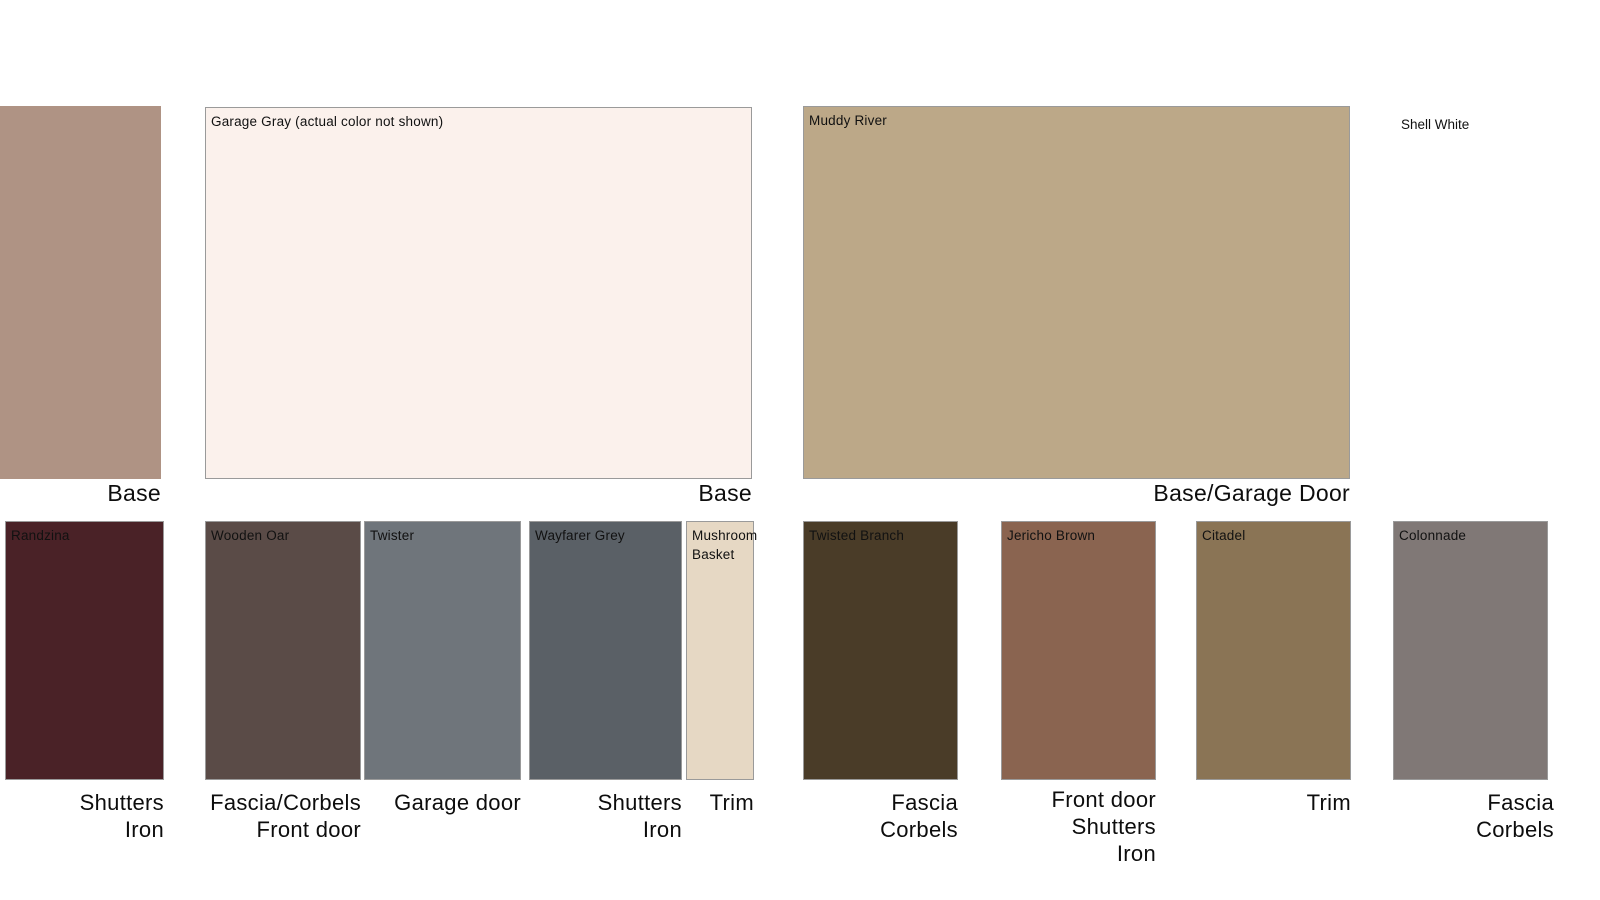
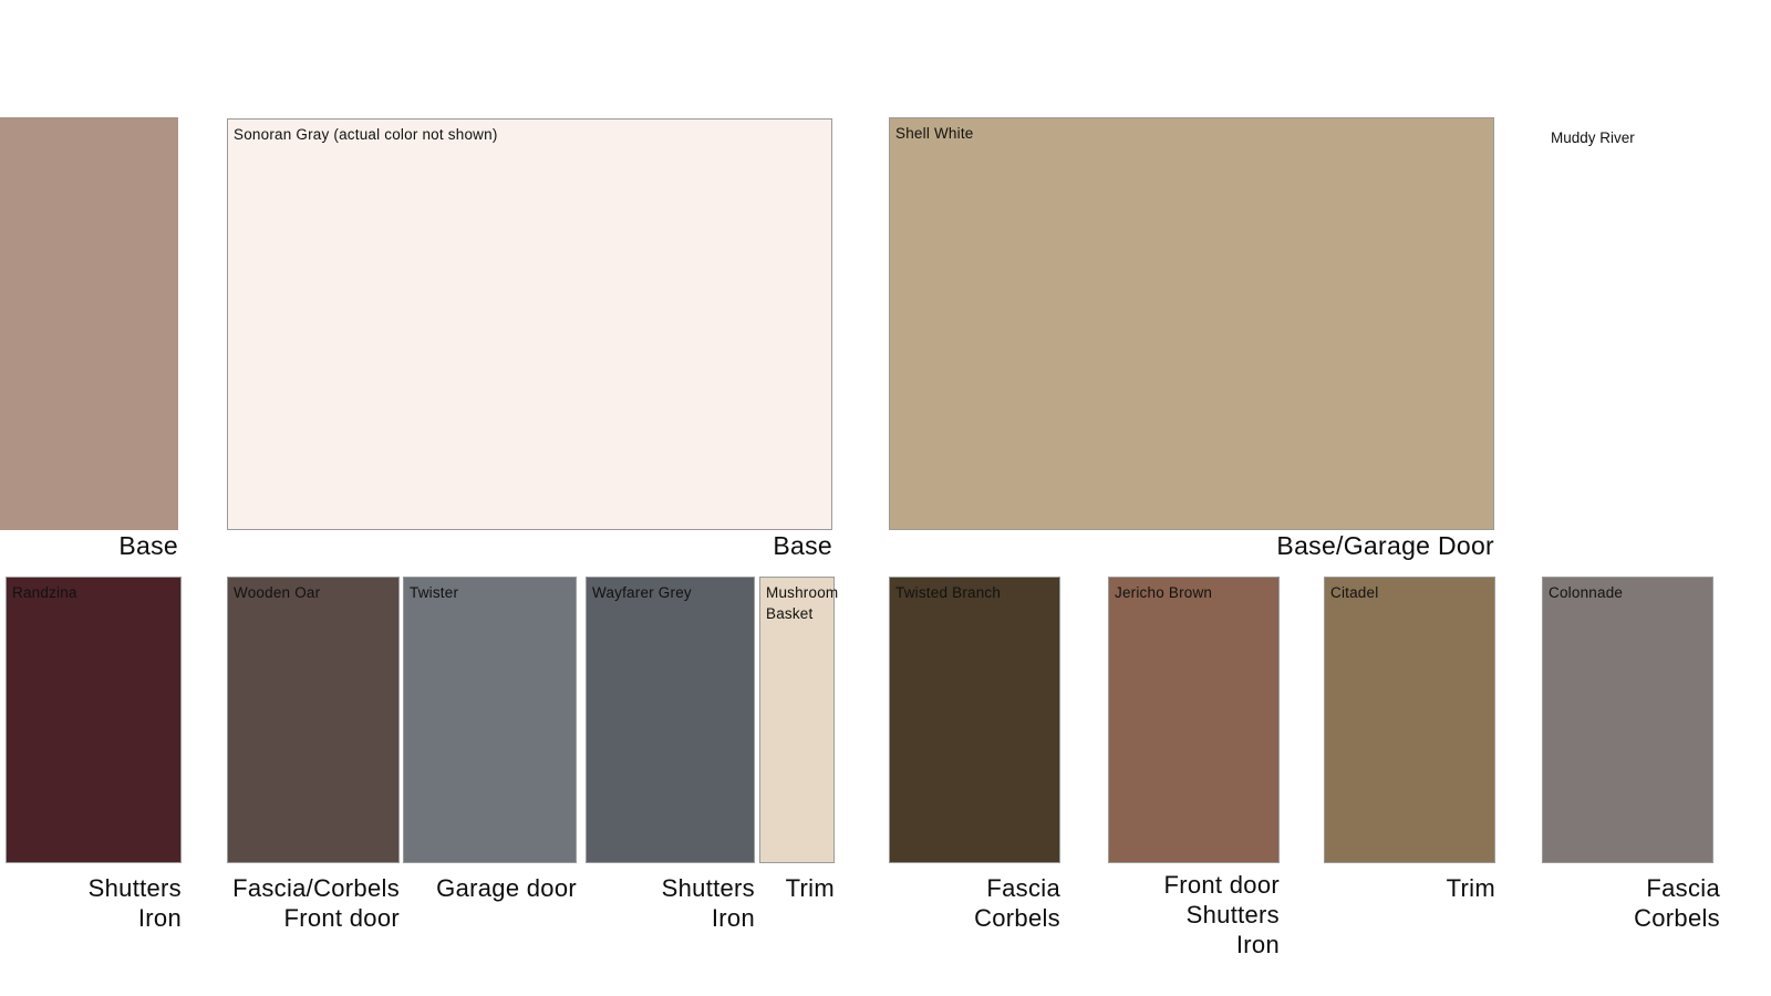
  Base
- Garage Gray (actual color not shown)
+ Sonoran Gray (actual color not shown)
  Base
- Muddy River
+ Shell White
  Base/Garage Door
- Shell White
+ Muddy River
  Randzina
  Shutters
  Iron
  Wooden Oar
  Fascia/Corbels
  Front door
  Twister
  Garage door
  Wayfarer Grey
  Shutters
  Iron
  Mushroom Basket
  Trim
  Twisted Branch
  Fascia
  Corbels
  Jericho Brown
  Front door
  Shutters
  Iron
  Citadel
  Trim
  Colonnade
  Fascia
  Corbels
